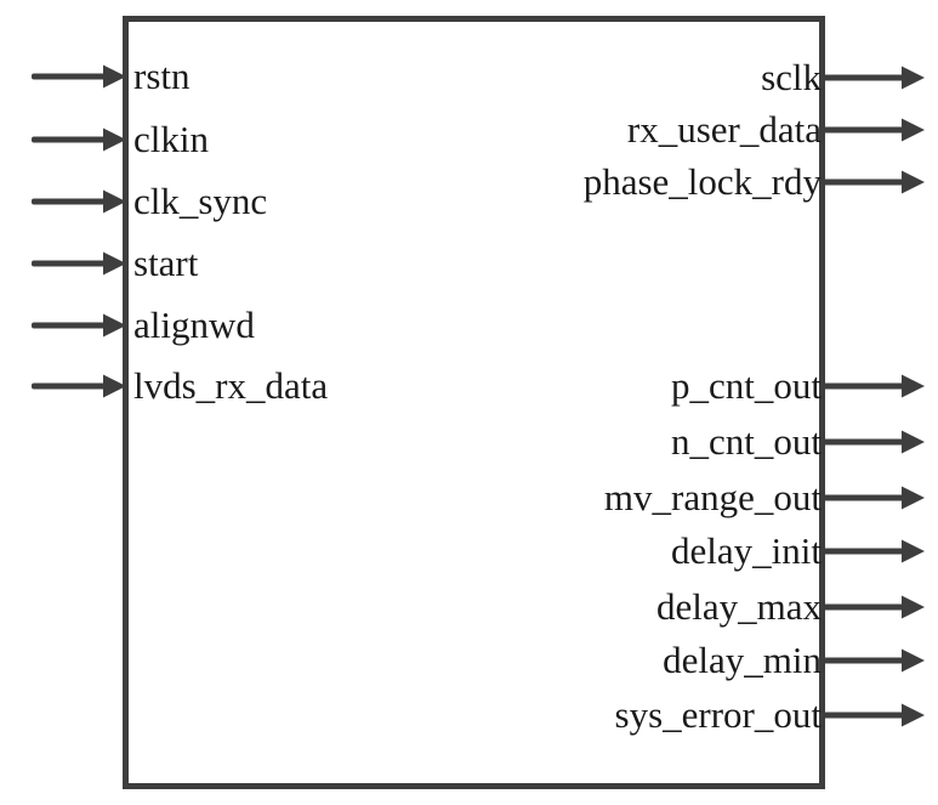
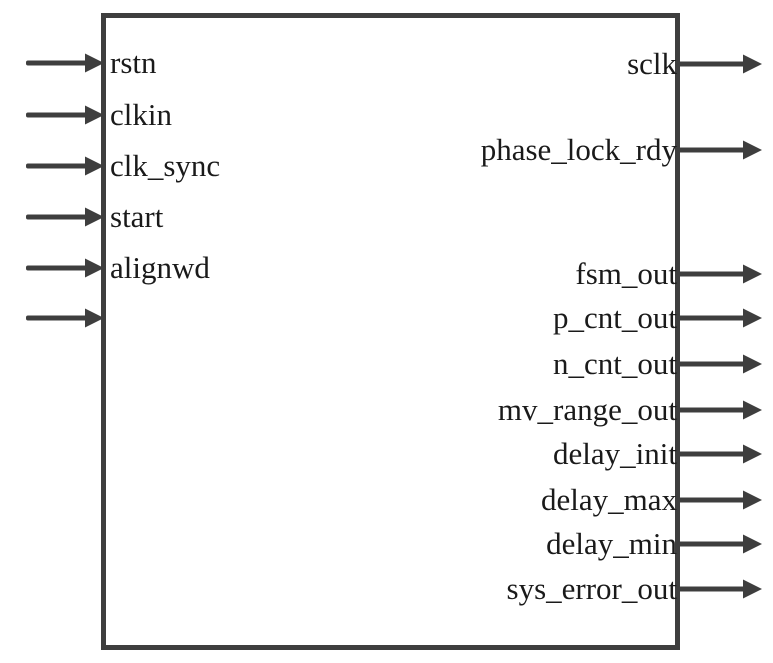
  rstn
  clkin
  clk_sync
  start
  alignwd
- lvds_rx_data
  sclk
- rx_user_data
  phase_lock_rdy
+ fsm_out
  p_cnt_out
  n_cnt_out
  mv_range_out
  delay_init
  delay_max
  delay_min
  sys_error_out
